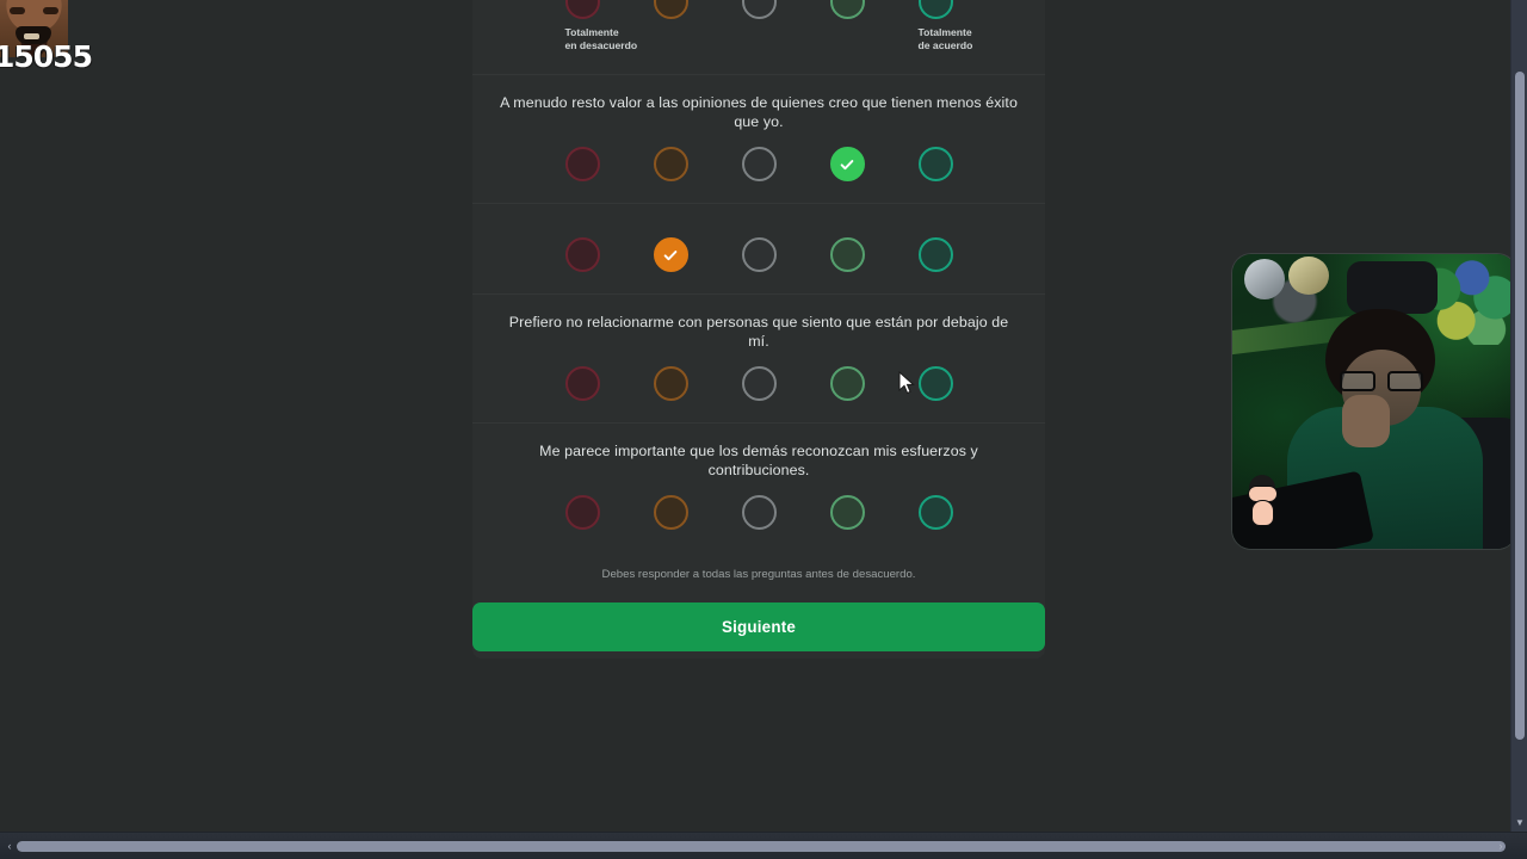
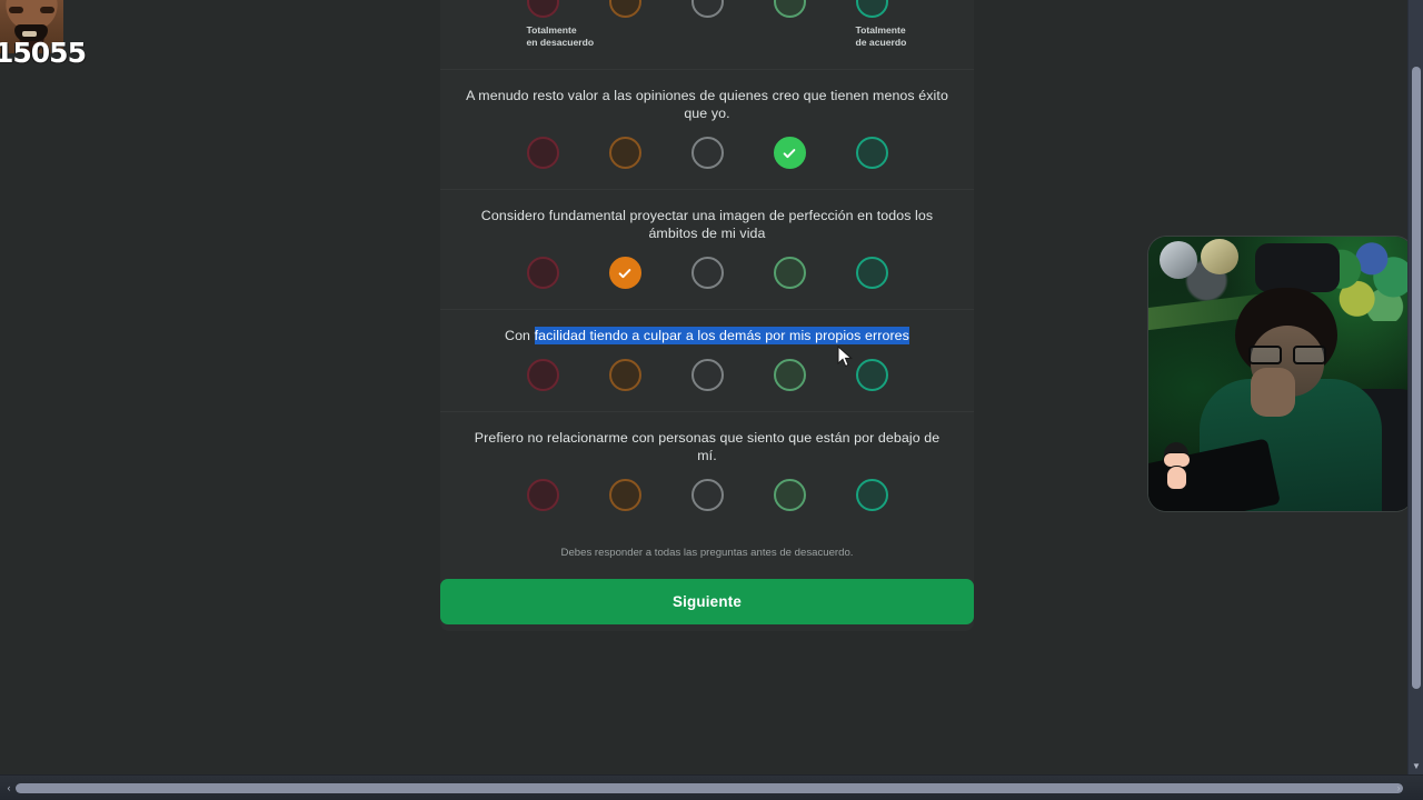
  Totalmente
  en desacuerdo
  Totalmente
  de acuerdo
  A menudo resto valor a las opiniones de quienes creo que tienen menos éxito que yo.
+ Considero fundamental proyectar una imagen de perfección en todos los ámbitos de mi vida
+ Con facilidad tiendo a culpar a los demás por mis propios errores
  Prefiero no relacionarme con personas que siento que están por debajo de mí.
- Me parece importante que los demás reconozcan mis esfuerzos y contribuciones.
  Debes responder a todas las preguntas antes de desacuerdo.
  Siguiente
  15055
  ▼
  ‹
  ›
